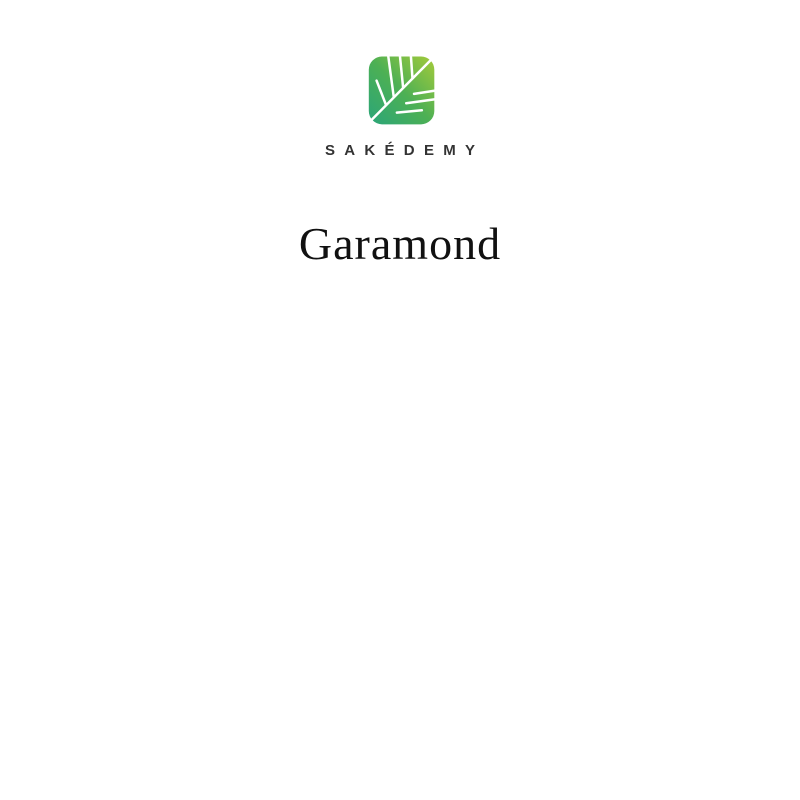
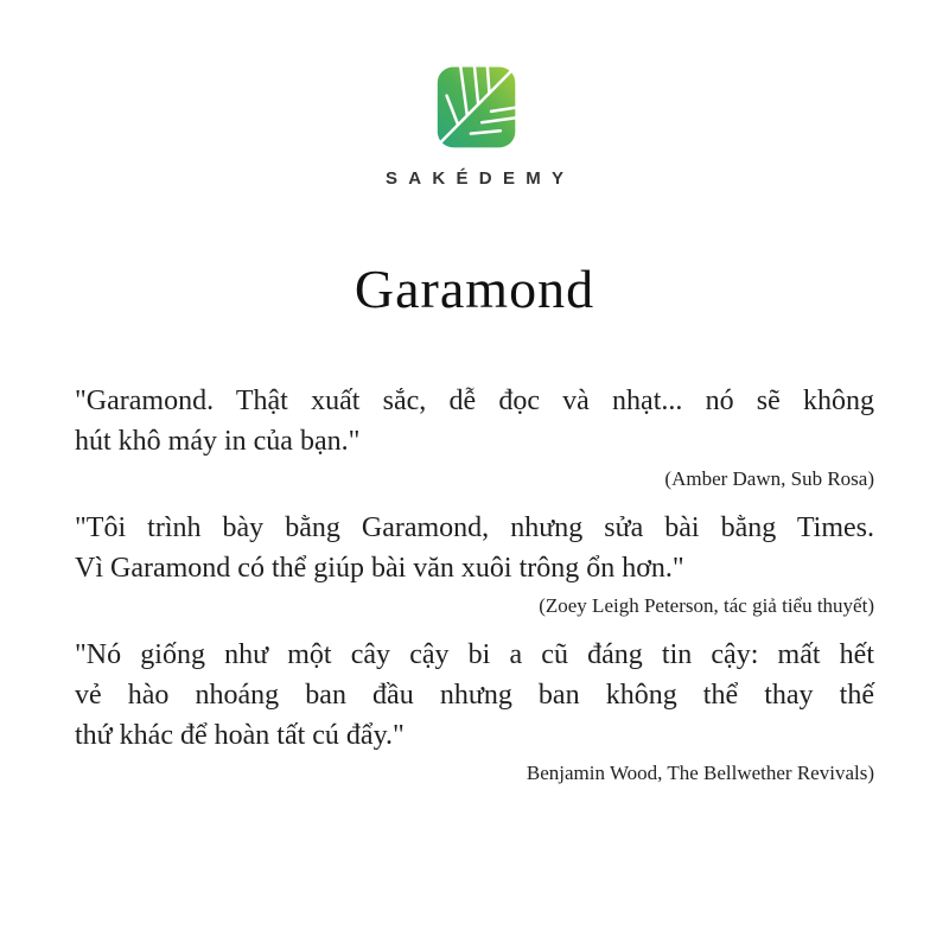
  SAKÉDEMY
  Garamond
+ "Garamond. Thật xuất sắc, dễ đọc và nhạt... nó sẽ không
+ hút khô máy in của bạn."
+ (Amber Dawn, Sub Rosa)
+ "Tôi trình bày bằng Garamond, nhưng sửa bài bằng Times.
+ Vì Garamond có thể giúp bài văn xuôi trông ổn hơn."
+ (Zoey Leigh Peterson, tác giả tiểu thuyết)
+ "Nó giống như một cây cậy bi a cũ đáng tin cậy: mất hết
+ vẻ hào nhoáng ban đầu nhưng ban không thể thay thế
+ thứ khác để hoàn tất cú đẩy."
+ Benjamin Wood, The Bellwether Revivals)
